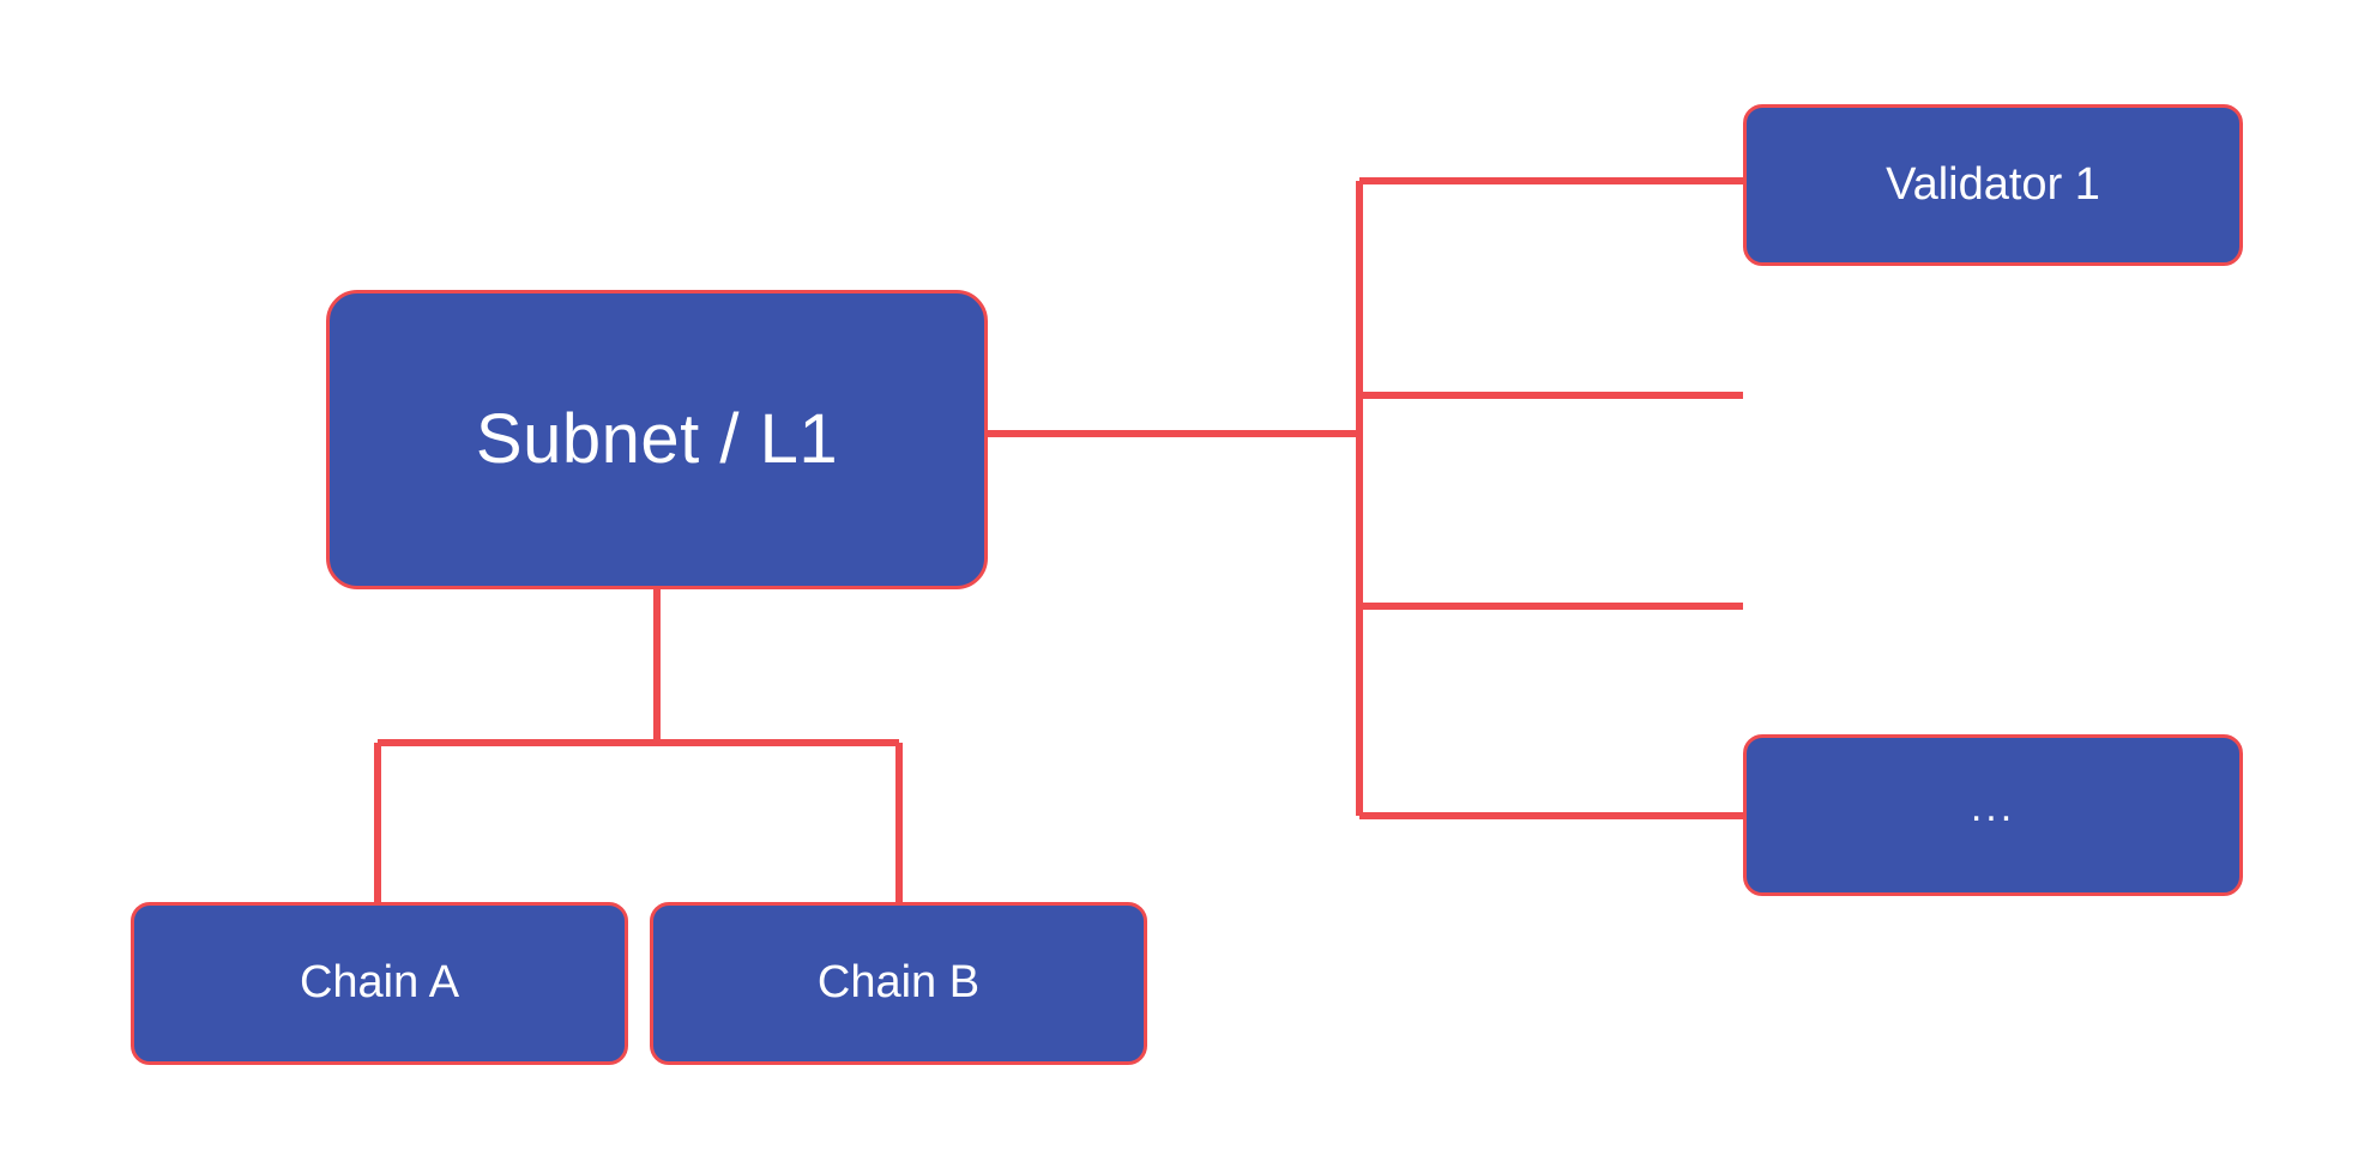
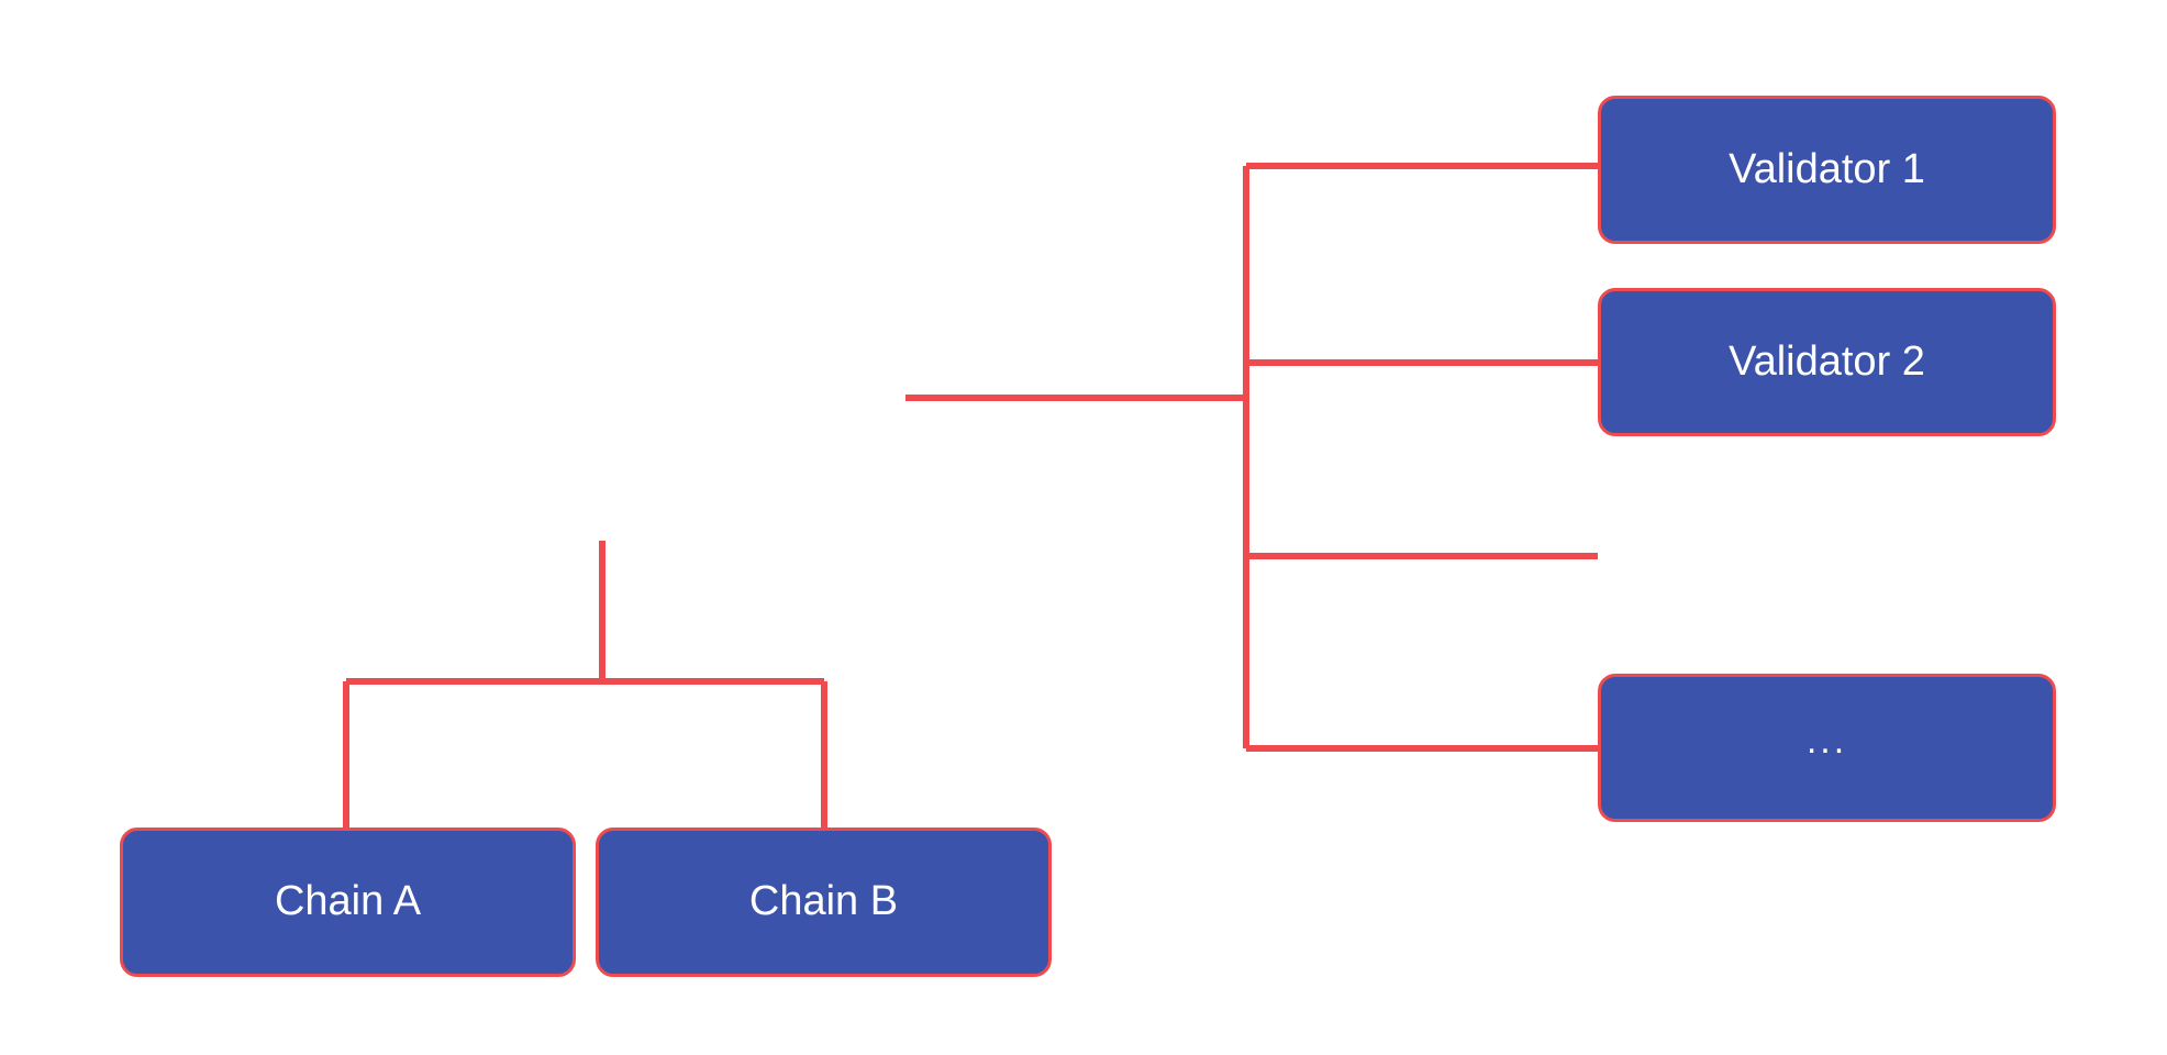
- Subnet / L1
  Chain A
  Chain B
  Validator 1
+ Validator 2
  ...
